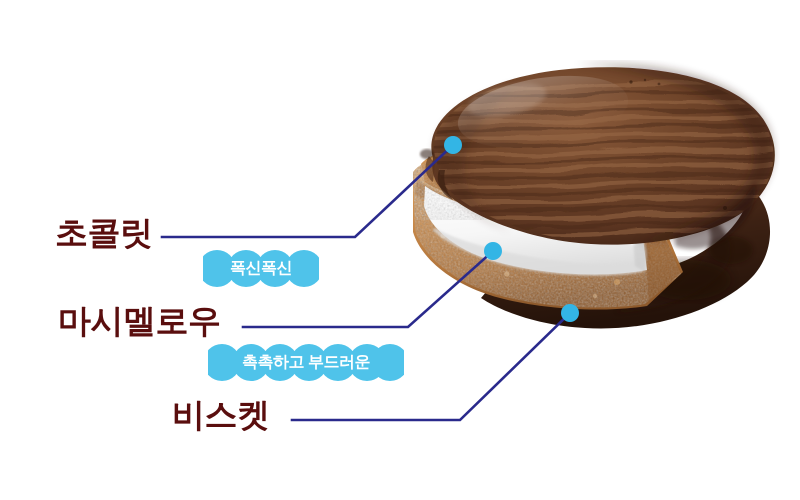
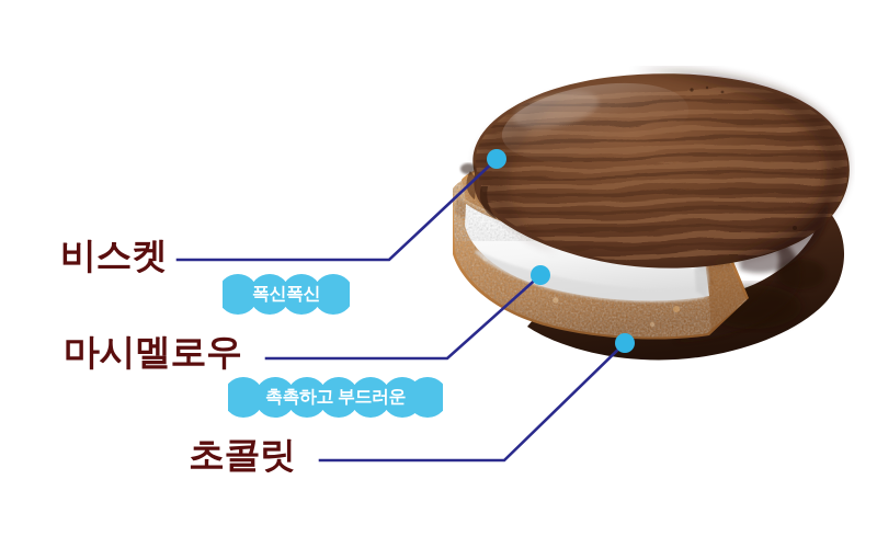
- 초콜릿
+ 비스켓
  마시멜로우
- 비스켓
+ 초콜릿
  폭신폭신
  촉촉하고 부드러운
